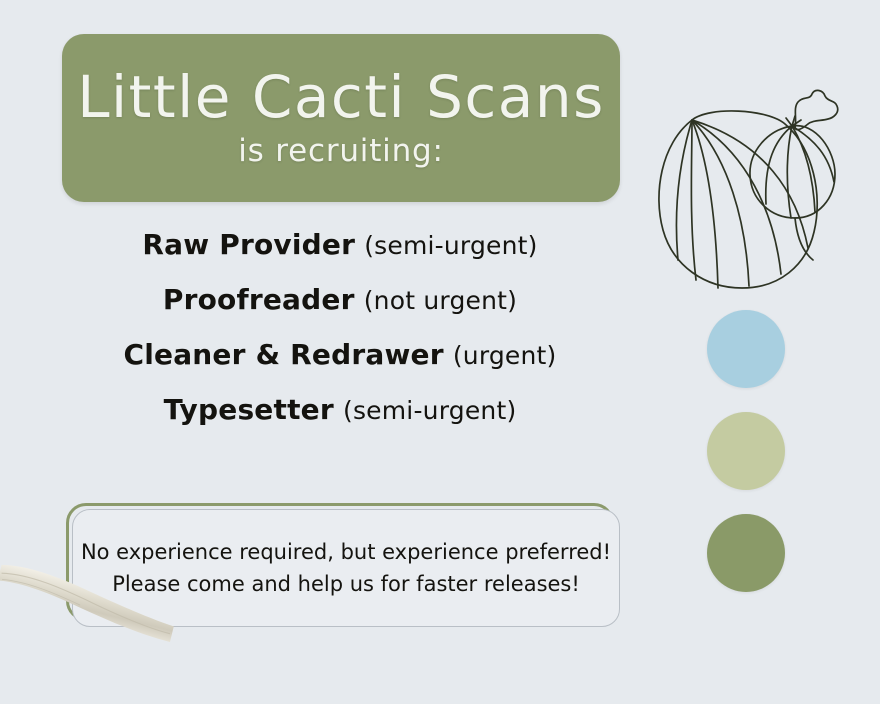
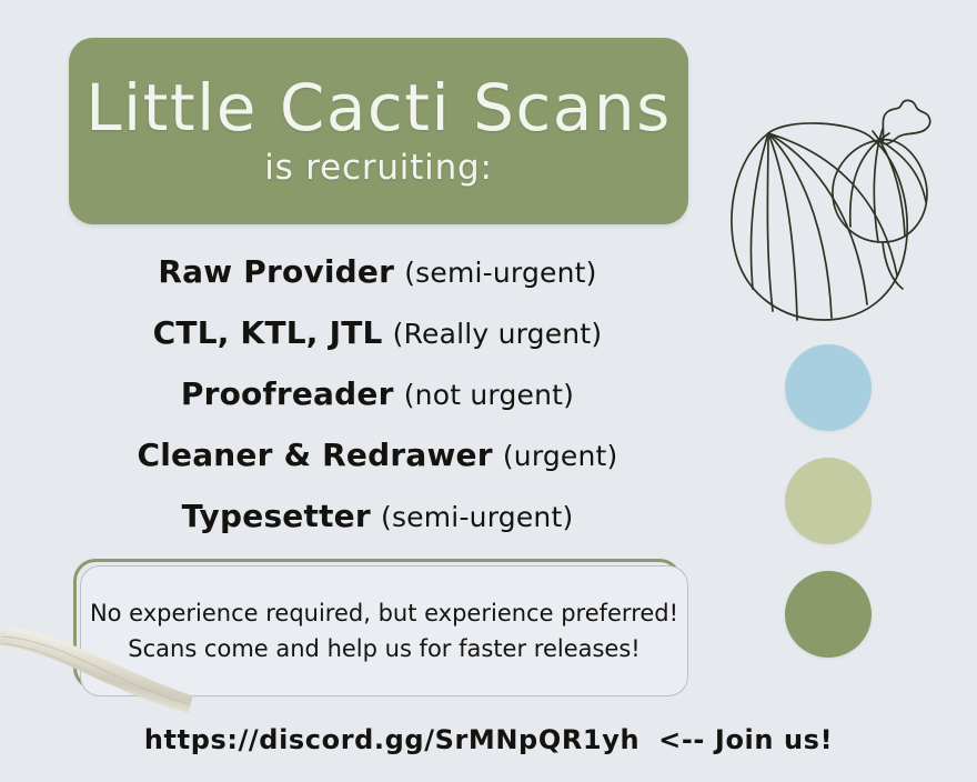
  Little Cacti Scans
  is recruiting:
  Raw Provider (semi-urgent)
+ CTL, KTL, JTL (Really urgent)
  Proofreader (not urgent)
  Cleaner & Redrawer (urgent)
  Typesetter (semi-urgent)
  No experience required, but experience preferred!
- Please come and help us for faster releases!
+ Scans come and help us for faster releases!
+ https://discord.gg/SrMNpQR1yh <-- Join us!
